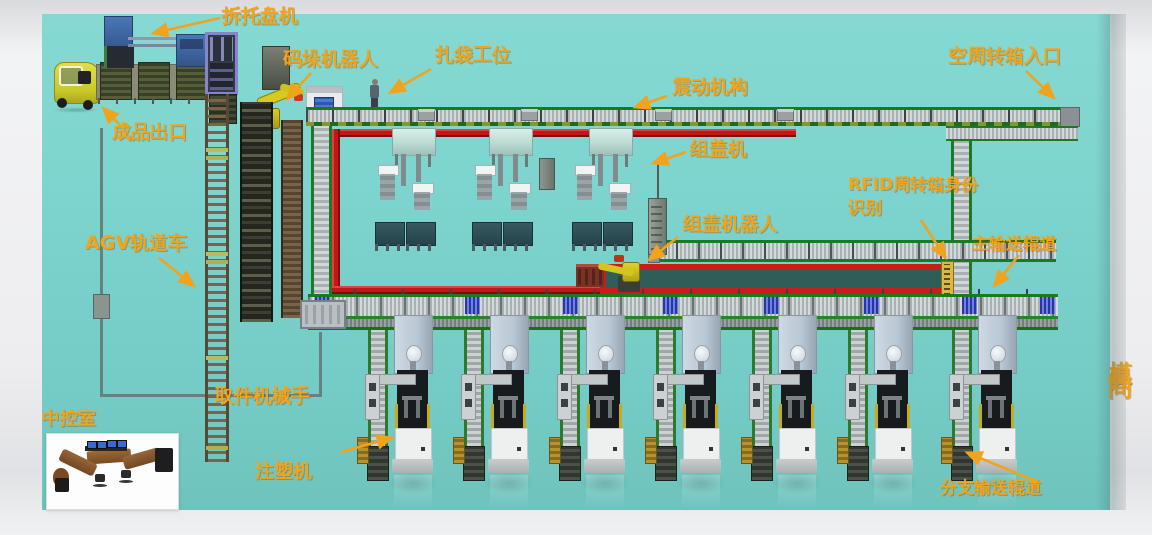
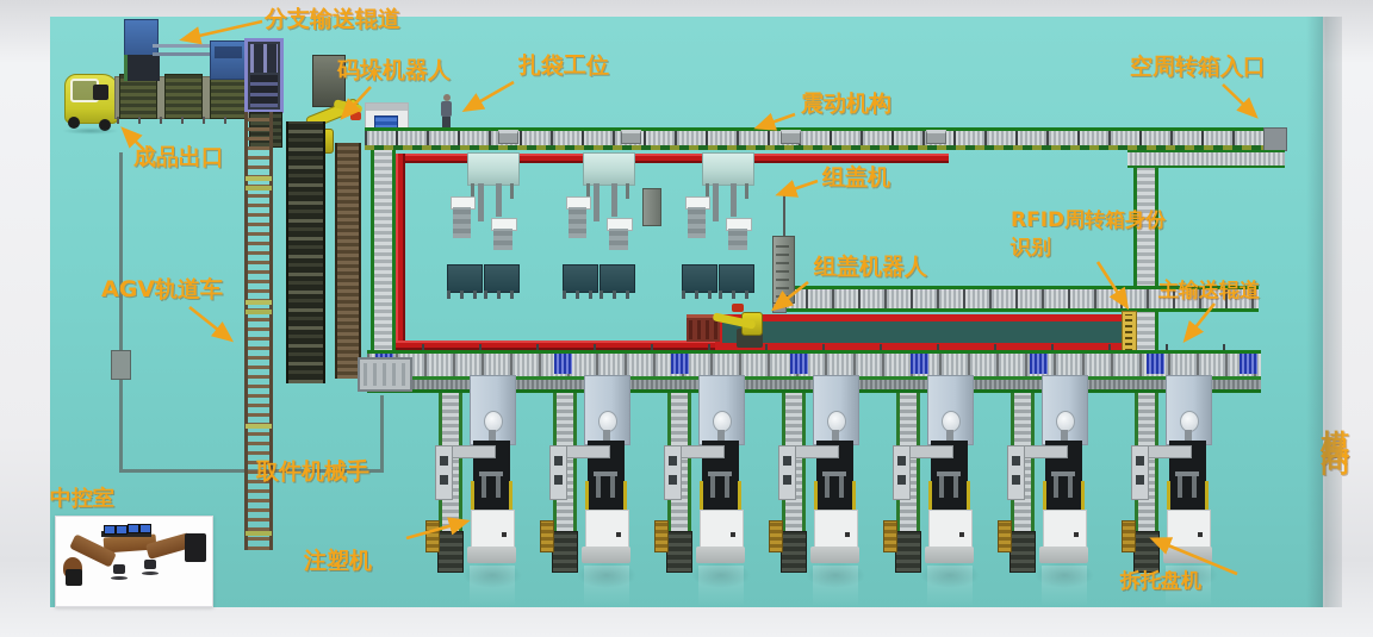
- 拆托盘机
+ 分支输送辊道
  码垛机器人
  扎袋工位
  震动机构
  空周转箱入口
  成品出口
  组盖机
  RFID周转箱身份
  识别
  组盖机器人
  主输送辊道
  AGV轨道车
  取件机械手
  中控室
  注塑机
- 分支输送辊道
+ 拆托盘机
